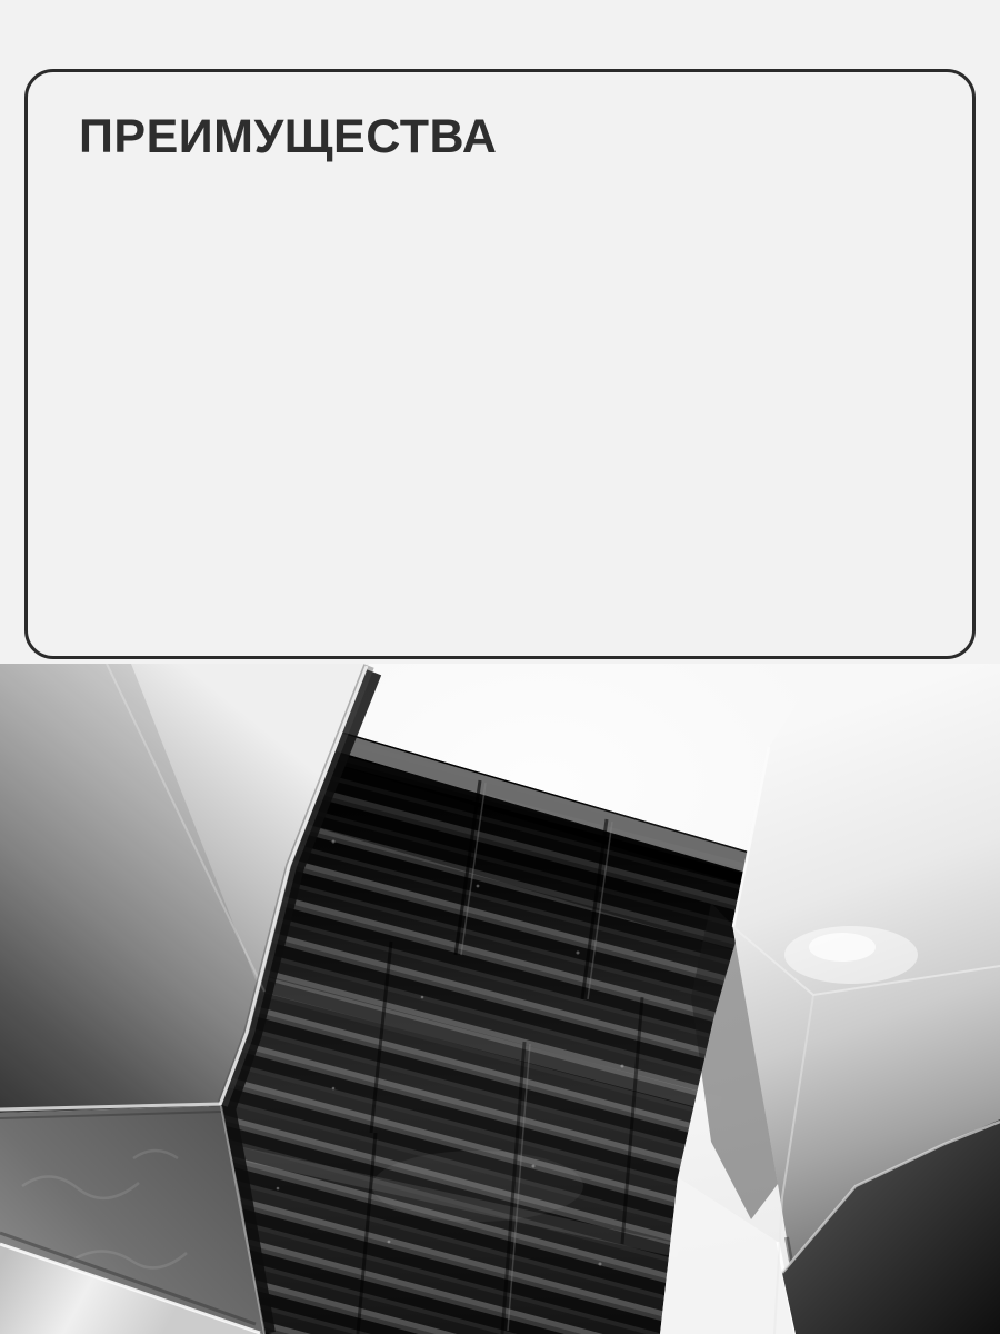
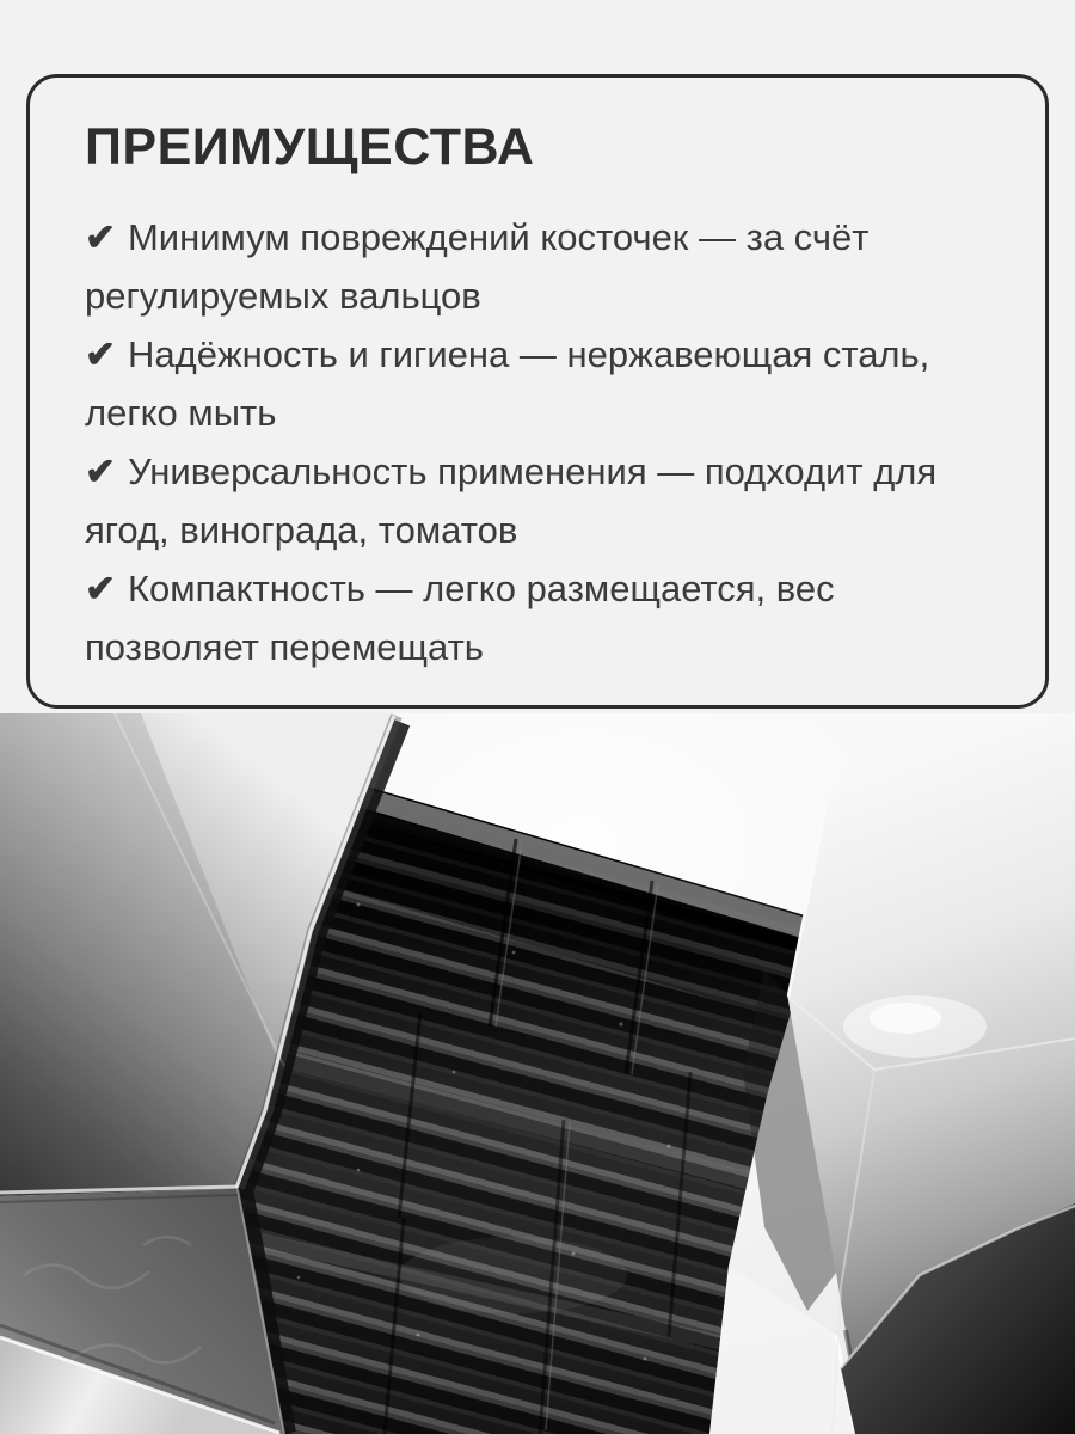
  ПРЕИМУЩЕСТВА
+ ✔ Минимум повреждений косточек — за счёт регулируемых вальцов
+ ✔ Надёжность и гигиена — нержавеющая сталь, легко мыть
+ ✔ Универсальность применения — подходит для ягод, винограда, томатов
+ ✔ Компактность — легко размещается, вес позволяет перемещать
